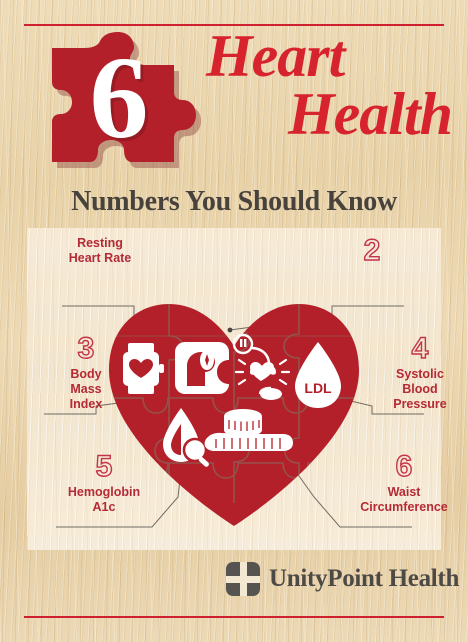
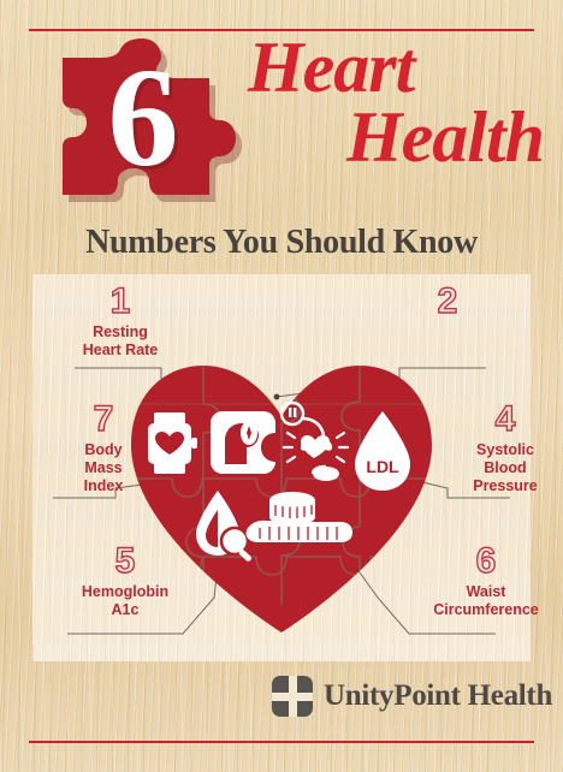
  6
  Heart
  Health
  Numbers You Should Know
  LDL
+ 1
  Resting
  Heart Rate
  2
- 3
+ 7
  Body
  Mass
  Index
  4
  Systolic
  Blood
  Pressure
  5
  Hemoglobin
  A1c
  6
  Waist
  Circumference
  UnityPoint Health
